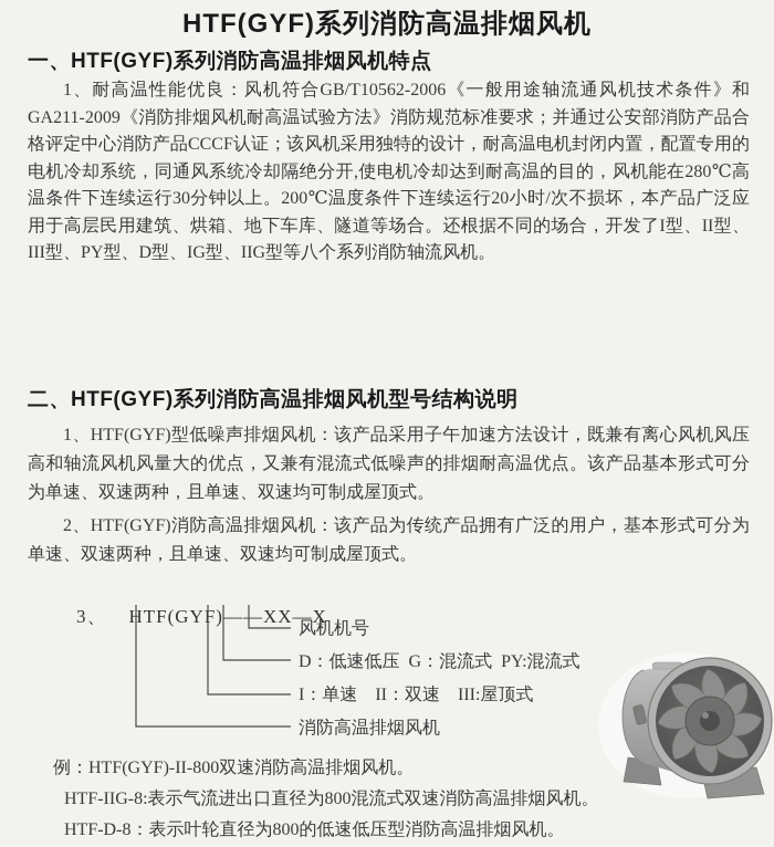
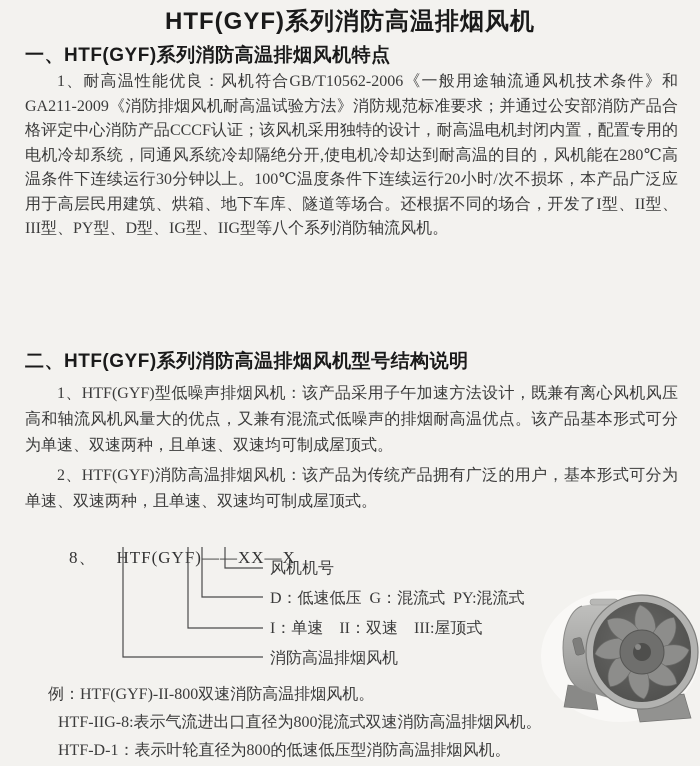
  HTF(GYF)系列消防高温排烟风机
  一、HTF(GYF)系列消防高温排烟风机特点
- 1、耐高温性能优良：风机符合GB/T10562-2006《一般用途轴流通风机技术条件》和GA211-2009《消防排烟风机耐高温试验方法》消防规范标准要求；并通过公安部消防产品合格评定中心消防产品CCCF认证；该风机采用独特的设计，耐高温电机封闭内置，配置专用的电机冷却系统，同通风系统冷却隔绝分开,使电机冷却达到耐高温的目的，风机能在280℃高温条件下连续运行30分钟以上。200℃温度条件下连续运行20小时/次不损坏，本产品广泛应用于高层民用建筑、烘箱、地下车库、隧道等场合。还根据不同的场合，开发了I型、II型、III型、PY型、D型、IG型、IIG型等八个系列消防轴流风机。
+ 1、耐高温性能优良：风机符合GB/T10562-2006《一般用途轴流通风机技术条件》和GA211-2009《消防排烟风机耐高温试验方法》消防规范标准要求；并通过公安部消防产品合格评定中心消防产品CCCF认证；该风机采用独特的设计，耐高温电机封闭内置，配置专用的电机冷却系统，同通风系统冷却隔绝分开,使电机冷却达到耐高温的目的，风机能在280℃高温条件下连续运行30分钟以上。100℃温度条件下连续运行20小时/次不损坏，本产品广泛应用于高层民用建筑、烘箱、地下车库、隧道等场合。还根据不同的场合，开发了I型、II型、III型、PY型、D型、IG型、IIG型等八个系列消防轴流风机。
  二、HTF(GYF)系列消防高温排烟风机型号结构说明
  1、HTF(GYF)型低噪声排烟风机：该产品采用子午加速方法设计，既兼有离心风机风压高和轴流风机风量大的优点，又兼有混流式低噪声的排烟耐高温优点。该产品基本形式可分为单速、双速两种，且单速、双速均可制成屋顶式。
  2、HTF(GYF)消防高温排烟风机：该产品为传统产品拥有广泛的用户，基本形式可分为单速、双速两种，且单速、双速均可制成屋顶式。
- 3、 TF(GYF)——XX—X
+ 8、 TF(GYF)——XX—X
  风机机号
  D：低速低压 G：混流式 PY:混流式
  I：单速 II：双速 III:屋顶式
  消防高温排烟风机
  例：HTF(GYF)-II-800双速消防高温排烟风机。
  HTF-IIG-8:表示气流进出口直径为800混流式双速消防高温排烟风机。
- HTF-D-8：表示叶轮直径为800的低速低压型消防高温排烟风机。
+ HTF-D-1：表示叶轮直径为800的低速低压型消防高温排烟风机。
